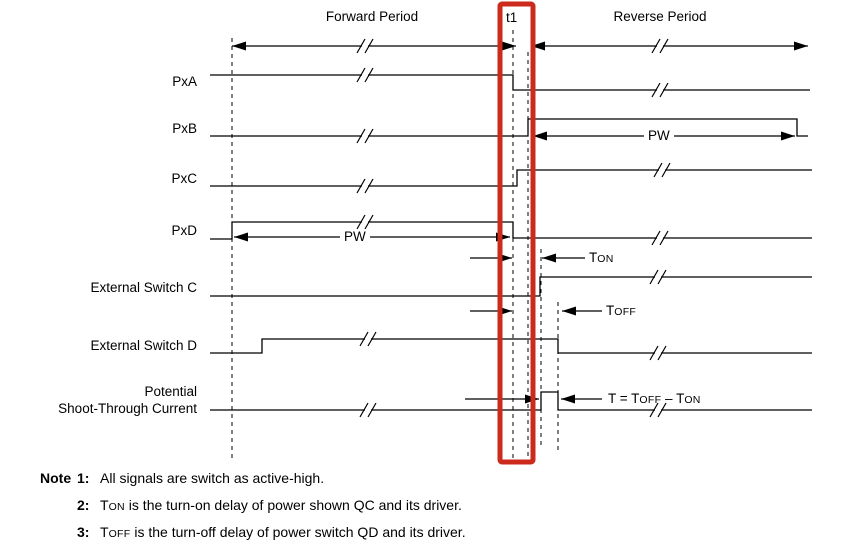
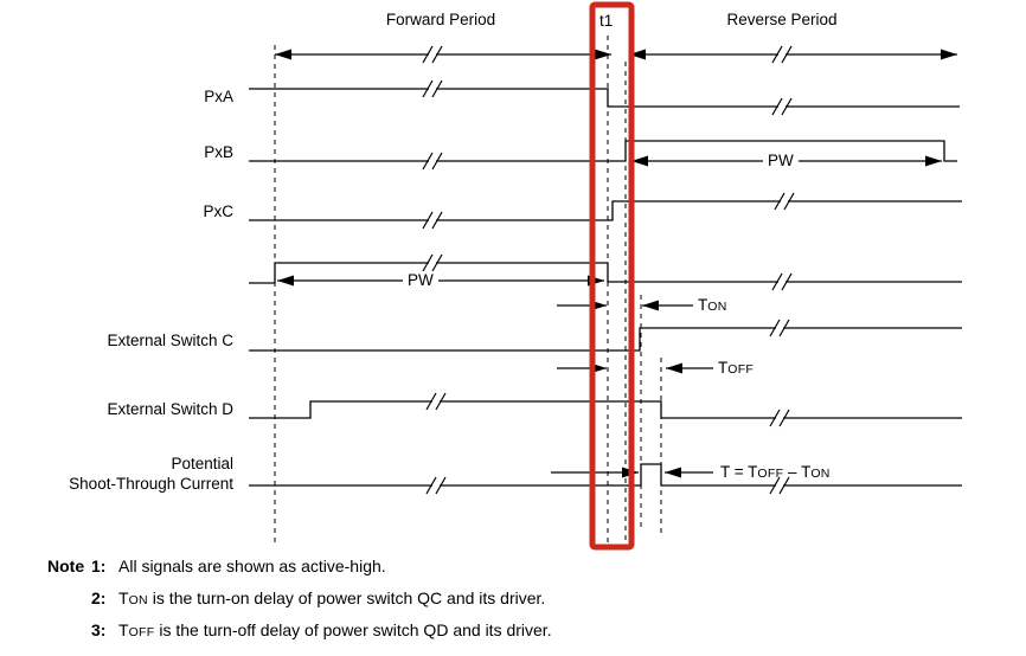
  Forward Period
  t1
  Reverse Period
  PxA
  PxB
  PxC
- PxD
  External Switch C
  External Switch D
  Potential
  Shoot-Through Current
  PW
  PW
  TON
  TOFF
  T = TOFF – TON
  Note
  1:
- All signals are switch as active-high.
+ All signals are shown as active-high.
  2:
- TON is the turn-on delay of power shown QC and its driver.
+ TON is the turn-on delay of power switch QC and its driver.
  3:
  TOFF is the turn-off delay of power switch QD and its driver.
